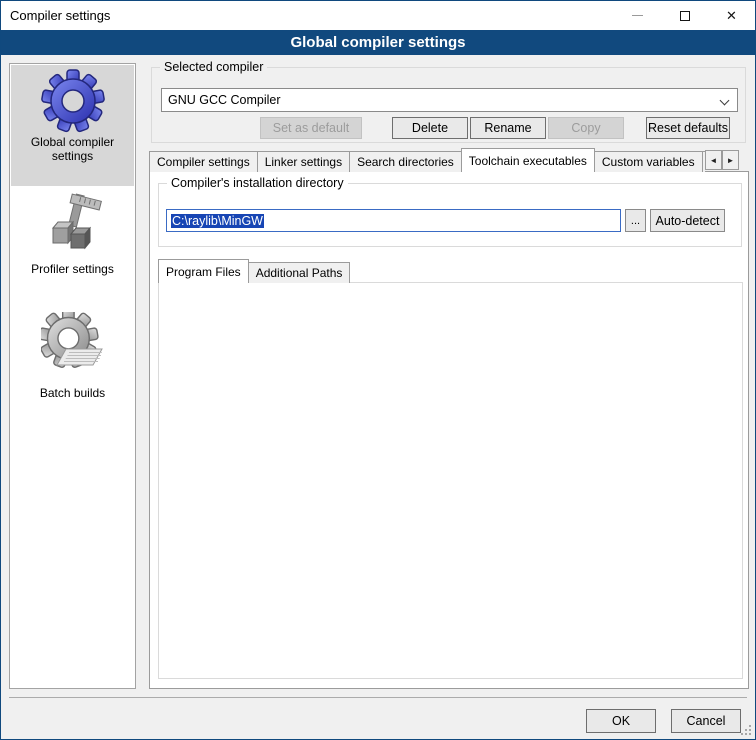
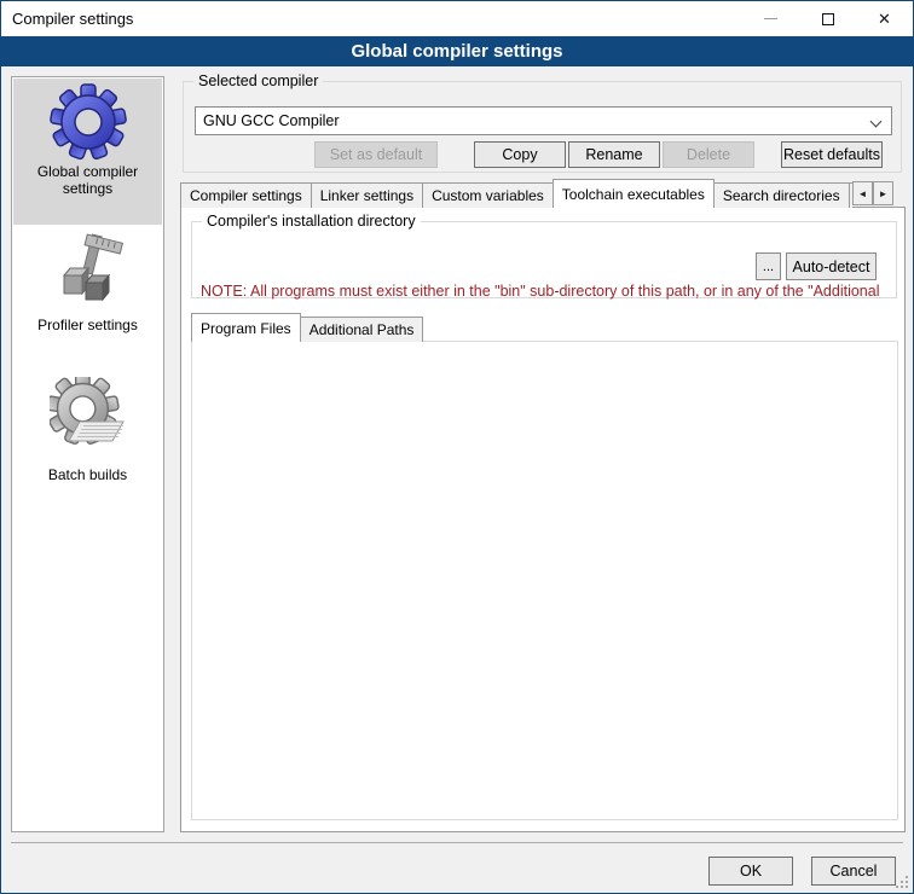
  Compiler settings
  ✕
  Global compiler settings
  Global compiler settings
  Profiler settings
  Batch builds
  Selected compiler
  GNU GCC Compiler
  Set as default
- Delete
+ Copy
  Rename
- Copy
+ Delete
  Reset defaults
  Compiler settings
  Linker settings
- Search directories
+ Custom variables
  Toolchain executables
- Custom variables
+ Search directories
  ◄
  ►
  Compiler's installation directory
- C:\raylib\MinGW
  ...
  Auto-detect
+ NOTE: All programs must exist either in the "bin" sub-directory of this path, or in any of the "Additional
  Program Files
  Additional Paths
  OK
  Cancel
